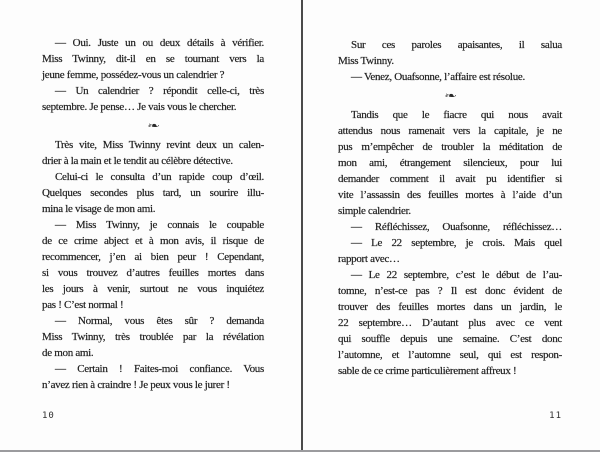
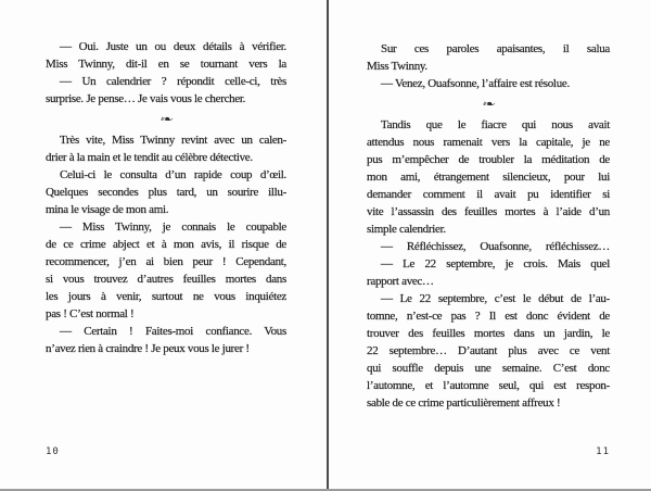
  — Oui. Juste un ou deux détails à vérifier.
  Miss Twinny, dit-il en se tournant vers la
- jeune femme, possédez-vous un calendrier ?
  — Un calendrier ? répondit celle-ci, très
- septembre. Je pense… Je vais vous le chercher.
+ surprise. Je pense… Je vais vous le chercher.
  ❧
- Très vite, Miss Twinny revint deux un calen-
+ Très vite, Miss Twinny revint avec un calen-
  drier à la main et le tendit au célèbre détective.
  Celui-ci le consulta d’un rapide coup d’œil.
  Quelques secondes plus tard, un sourire illu-
  mina le visage de mon ami.
  — Miss Twinny, je connais le coupable
  de ce crime abject et à mon avis, il risque de
  recommencer, j’en ai bien peur ! Cependant,
  si vous trouvez d’autres feuilles mortes dans
  les jours à venir, surtout ne vous inquiétez
  pas ! C’est normal !
- — Normal, vous êtes sûr ? demanda
- Miss Twinny, très troublée par la révélation
- de mon ami.
  — Certain ! Faites-moi confiance. Vous
  n’avez rien à craindre ! Je peux vous le jurer !
  10
  Sur ces paroles apaisantes, il salua
  Miss Twinny.
  — Venez, Ouafsonne, l’affaire est résolue.
  ❧
  Tandis que le fiacre qui nous avait
  attendus nous ramenait vers la capitale, je ne
  pus m’empêcher de troubler la méditation de
  mon ami, étrangement silencieux, pour lui
  demander comment il avait pu identifier si
  vite l’assassin des feuilles mortes à l’aide d’un
  simple calendrier.
  — Réfléchissez, Ouafsonne, réfléchissez…
  — Le 22 septembre, je crois. Mais quel
  rapport avec…
  — Le 22 septembre, c’est le début de l’au-
  tomne, n’est-ce pas ? Il est donc évident de
  trouver des feuilles mortes dans un jardin, le
  22 septembre… D’autant plus avec ce vent
  qui souffle depuis une semaine. C’est donc
  l’automne, et l’automne seul, qui est respon-
  sable de ce crime particulièrement affreux !
  11
